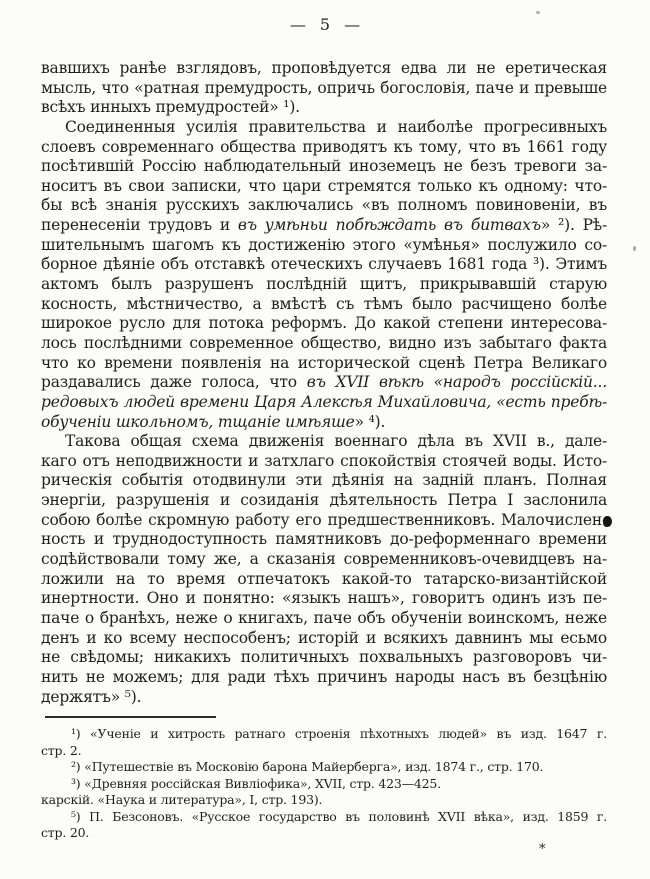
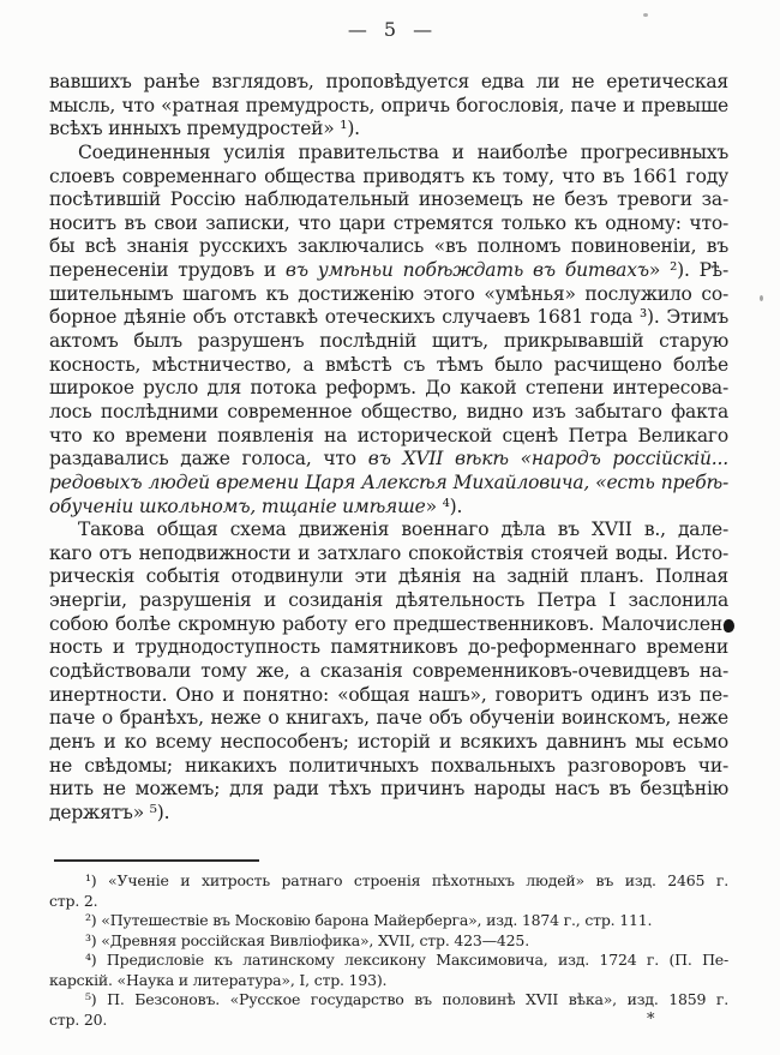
  — 5 —
  вавшихъ ранѣе взглядовъ, проповѣдуется едва ли не еретическая
  мысль, что «ратная премудрость, опричь богословія, паче и превыше
  всѣхъ инныхъ премудростей» ¹).
  Соединенныя усилія правительства и наиболѣе прогресивныхъ
  слоевъ современнаго общества приводятъ къ тому, что въ 1661 году
  посѣтившій Россію наблюдательный иноземецъ не безъ тревоги за-
  носитъ въ свои записки, что цари стремятся только къ одному: что-
  бы всѣ знанія русскихъ заключались «въ полномъ повиновеніи, въ
  перенесеніи трудовъ и въ умѣньи побѣждать въ битвахъ» ²). Рѣ-
  шительнымъ шагомъ къ достиженію этого «умѣнья» послужило со-
  борное дѣяніе объ отставкѣ отеческихъ случаевъ 1681 года ³). Этимъ
  актомъ былъ разрушенъ послѣдній щитъ, прикрывавшій старую
  косность, мѣстничество, а вмѣстѣ съ тѣмъ было расчищено болѣе
  широкое русло для потока реформъ. До какой степени интересова-
  лось послѣдними современное общество, видно изъ забытаго факта
  что ко времени появленія на исторической сценѣ Петра Великаго
  раздавались даже голоса, что въ XVII вѣкѣ «народъ россійскій...
  редовыхъ людей времени Царя Алексѣя Михайловича, «есть пребѣ-
  обученіи школьномъ, тщаніе имѣяше» ⁴).
  Такова общая схема движенія военнаго дѣла въ XVII в., дале-
  каго отъ неподвижности и затхлаго спокойствія стоячей воды. Исто-
  рическія событія отодвинули эти дѣянія на задній планъ. Полная
  энергіи, разрушенія и созиданія дѣятельность Петра I заслонила
  собою болѣе скромную работу его предшественниковъ. Малочислен
  ность и труднодоступность памятниковъ до-реформеннаго времени
  содѣйствовали тому же, а сказанія современниковъ-очевидцевъ на-
- ложили на то время отпечатокъ какой-то татарско-византійской
- инертности. Оно и понятно: «языкъ нашъ», говоритъ одинъ изъ пе-
+ инертности. Оно и понятно: «общая нашъ», говоритъ одинъ изъ пе-
  паче о бранѣхъ, неже о книгахъ, паче объ обученіи воинскомъ, неже
  денъ и ко всему неспособенъ; исторій и всякихъ давнинъ мы есьмо
  не свѣдомы; никакихъ политичныхъ похвальныхъ разговоровъ чи-
  нить не можемъ; для ради тѣхъ причинъ народы насъ въ безцѣнію
  держятъ» ⁵).
- ¹) «Ученіе и хитрость ратнаго строенія пѣхотныхъ людей» въ изд. 1647 г.
+ ¹) «Ученіе и хитрость ратнаго строенія пѣхотныхъ людей» въ изд. 2465 г.
  стр. 2.
- ²) «Путешествіе въ Московію барона Майерберга», изд. 1874 г., стр. 170.
+ ²) «Путешествіе въ Московію барона Майерберга», изд. 1874 г., стр. 111.
  ³) «Древняя россійская Вивліофика», XVII, стр. 423—425.
+ ⁴) Предисловіе къ латинскому лексикону Максимовича, изд. 1724 г. (П. Пе-
  карскій. «Наука и литература», I, стр. 193).
  ⁵) П. Безсоновъ. «Русское государство въ половинѣ XVII вѣка», изд. 1859 г.
  стр. 20.
  *
